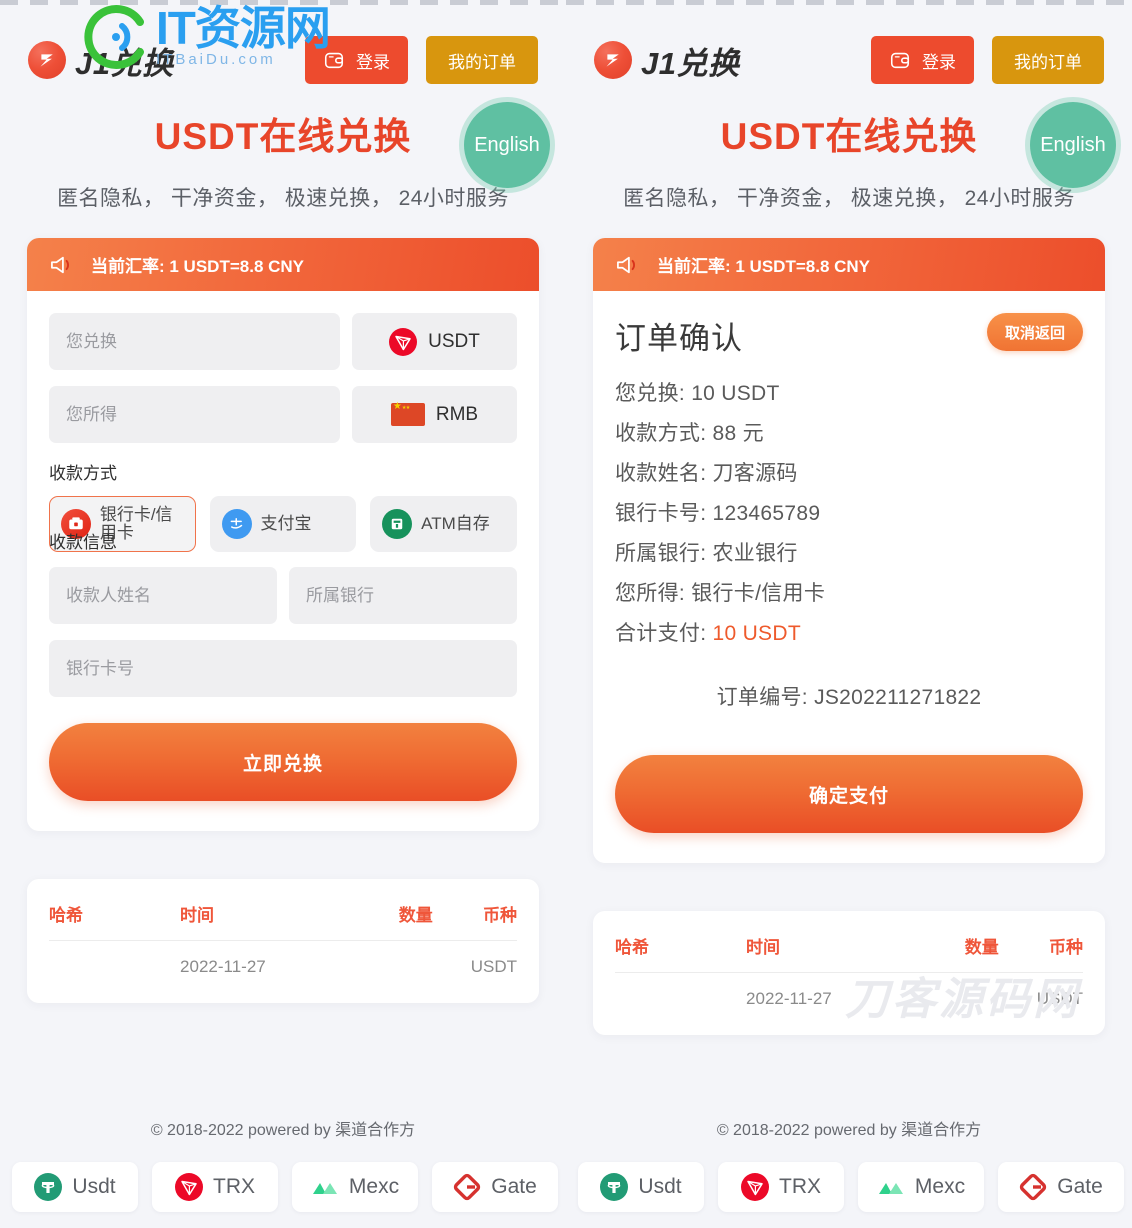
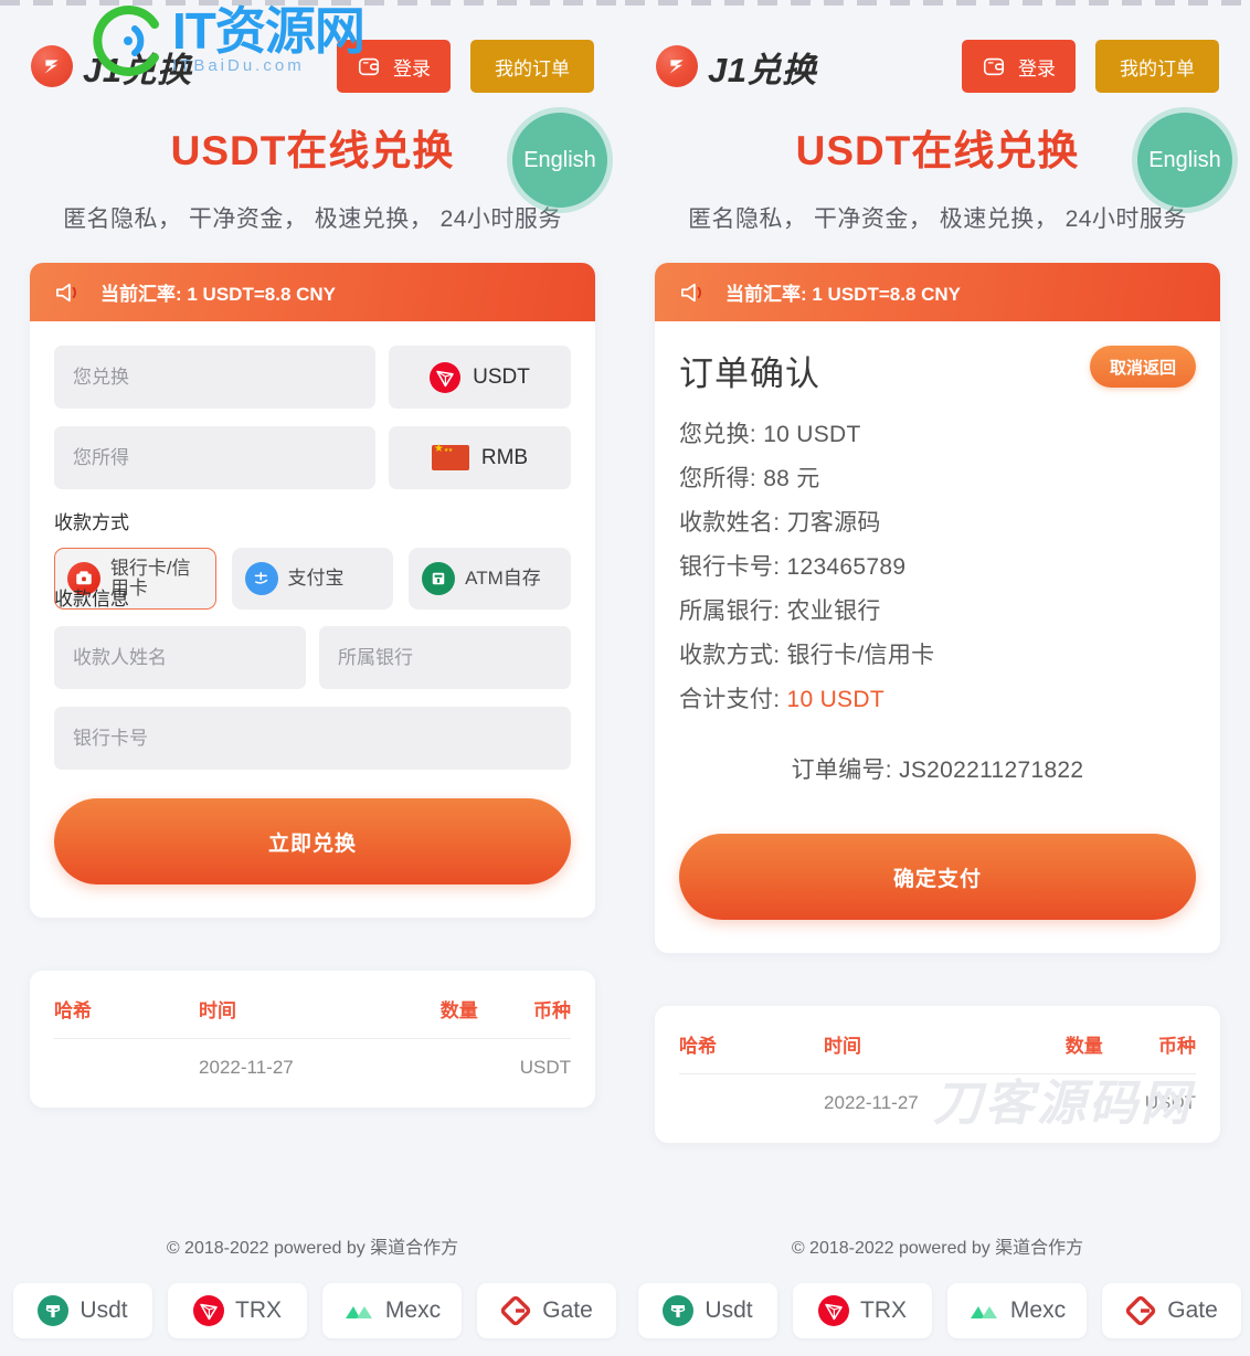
  登录
  我的订单
  USDT在线兑换
  匿名隐私， 干净资金， 极速兑换， 24小时服务
  English
  当前汇率: 1 USDT=8.8 CNY
  您兑换
  USDT
  您所得
  RMB
  收款方式
  银行卡/信用卡
  支付宝
  ATM自存
  收款信息
  收款人姓名
  所属银行
  银行卡号
  立即兑换
  哈希	时间	数量	币种
  	2022-11-27		USDT
  © 2018-2022 powered by 渠道合作方
  Usdt
  TRX
  Mexc
  Gate
  IT资源网
  ITBaiDu.com
  J1兑换
  登录
  我的订单
  USDT在线兑换
  匿名隐私， 干净资金， 极速兑换， 24小时服务
  English
  当前汇率: 1 USDT=8.8 CNY
  订单确认
  取消返回
  您兑换: 10 USDT
- 收款方式: 88 元
+ 您所得: 88 元
  收款姓名: 刀客源码
  银行卡号: 123465789
  所属银行: 农业银行
- 您所得: 银行卡/信用卡
+ 收款方式: 银行卡/信用卡
  合计支付: 10 USDT
  订单编号: JS202211271822
  确定支付
  哈希	时间	数量	币种
  	2022-11-27		USDT
  刀客源码网
  © 2018-2022 powered by 渠道合作方
  Usdt
  TRX
  Mexc
  Gate
